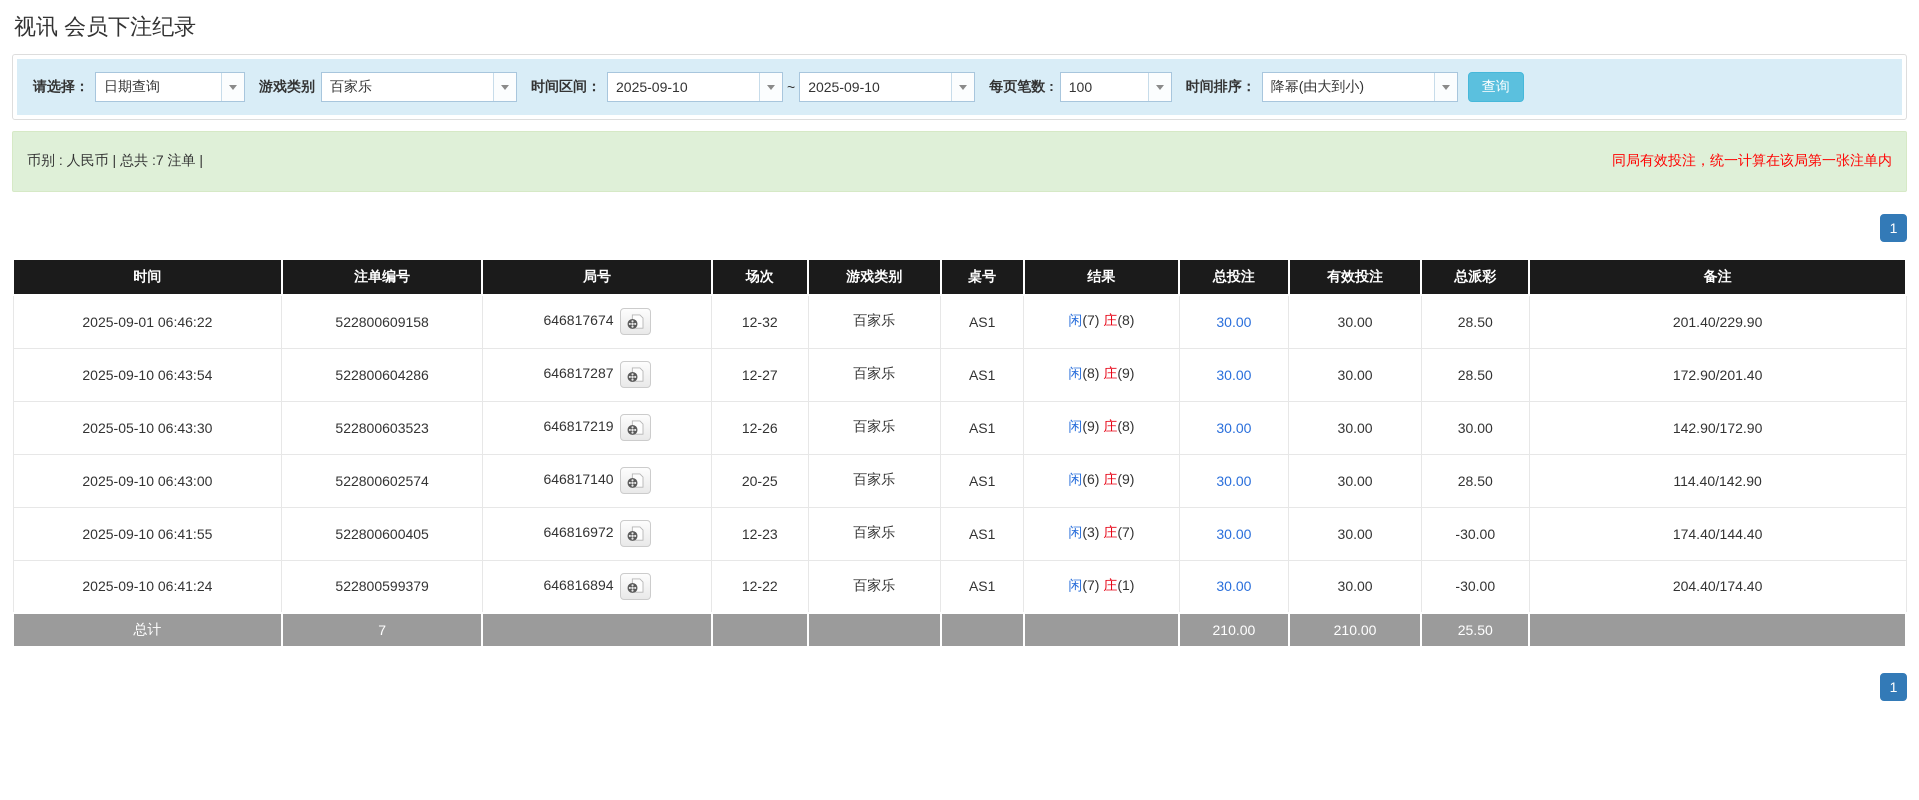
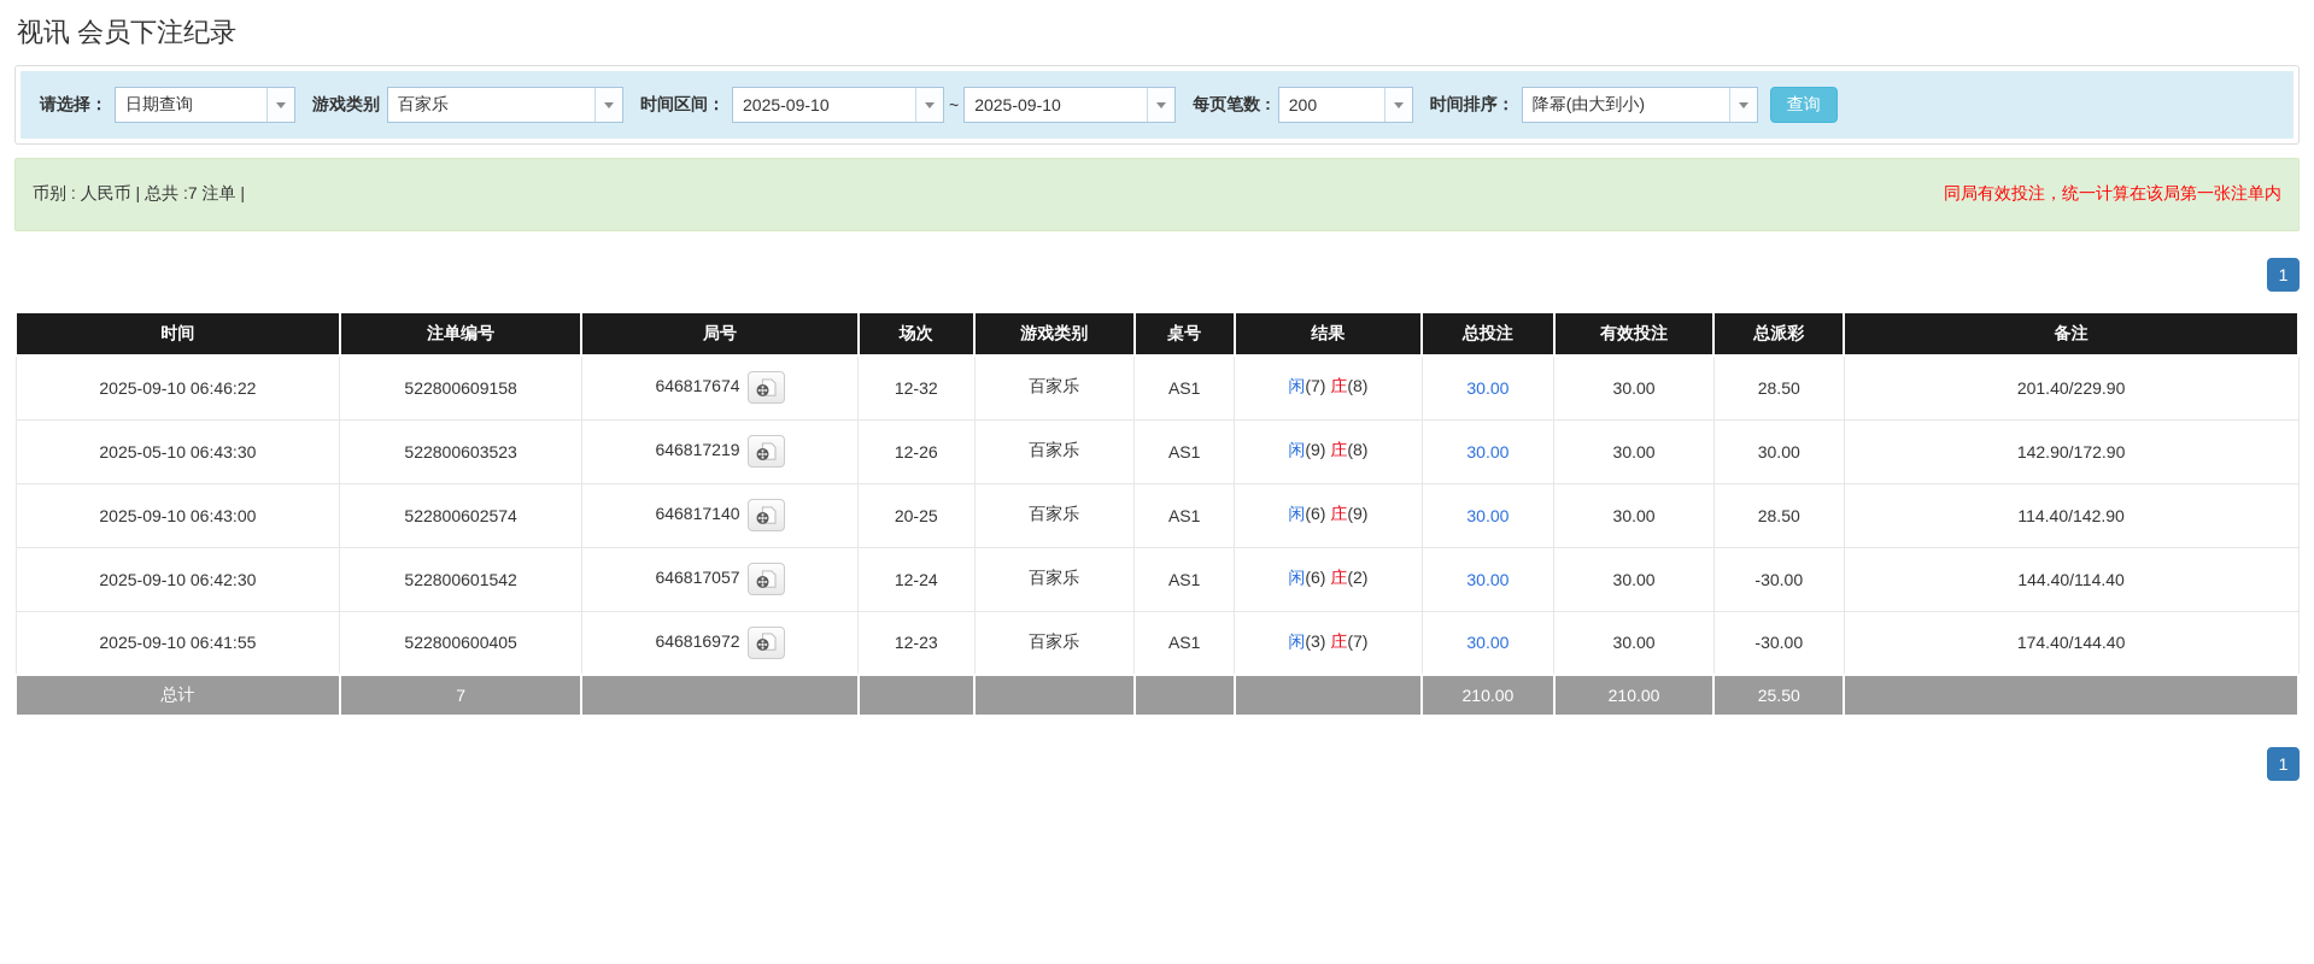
  视讯 会员下注纪录
  请选择：
  日期查询
  游戏类别
  百家乐
  时间区间：
  2025-09-10
  ~
  2025-09-10
  每页笔数 :
- 100
+ 200
  时间排序：
  降幂(由大到小)
  查询
  币别 : 人民币 | 总共 :7 注单 |
  同局有效投注，统一计算在该局第一张注单内
  1
  时间	注单编号	局号	场次	游戏类别	桌号	结果	总投注	有效投注	总派彩	备注
- 2025-09-01 06:46:22	522800609158	646817674	12-32	百家乐	AS1	闲(7) 庄(8)	30.00	30.00	28.50	201.40/229.90
+ 2025-09-10 06:46:22	522800609158	646817674	12-32	百家乐	AS1	闲(7) 庄(8)	30.00	30.00	28.50	201.40/229.90
- 2025-09-10 06:43:54	522800604286	646817287	12-27	百家乐	AS1	闲(8) 庄(9)	30.00	30.00	28.50	172.90/201.40
  2025-05-10 06:43:30	522800603523	646817219	12-26	百家乐	AS1	闲(9) 庄(8)	30.00	30.00	30.00	142.90/172.90
  2025-09-10 06:43:00	522800602574	646817140	20-25	百家乐	AS1	闲(6) 庄(9)	30.00	30.00	28.50	114.40/142.90
+ 2025-09-10 06:42:30	522800601542	646817057	12-24	百家乐	AS1	闲(6) 庄(2)	30.00	30.00	-30.00	144.40/114.40
  2025-09-10 06:41:55	522800600405	646816972	12-23	百家乐	AS1	闲(3) 庄(7)	30.00	30.00	-30.00	174.40/144.40
- 2025-09-10 06:41:24	522800599379	646816894	12-22	百家乐	AS1	闲(7) 庄(1)	30.00	30.00	-30.00	204.40/174.40
  总计	7						210.00	210.00	25.50
  1
